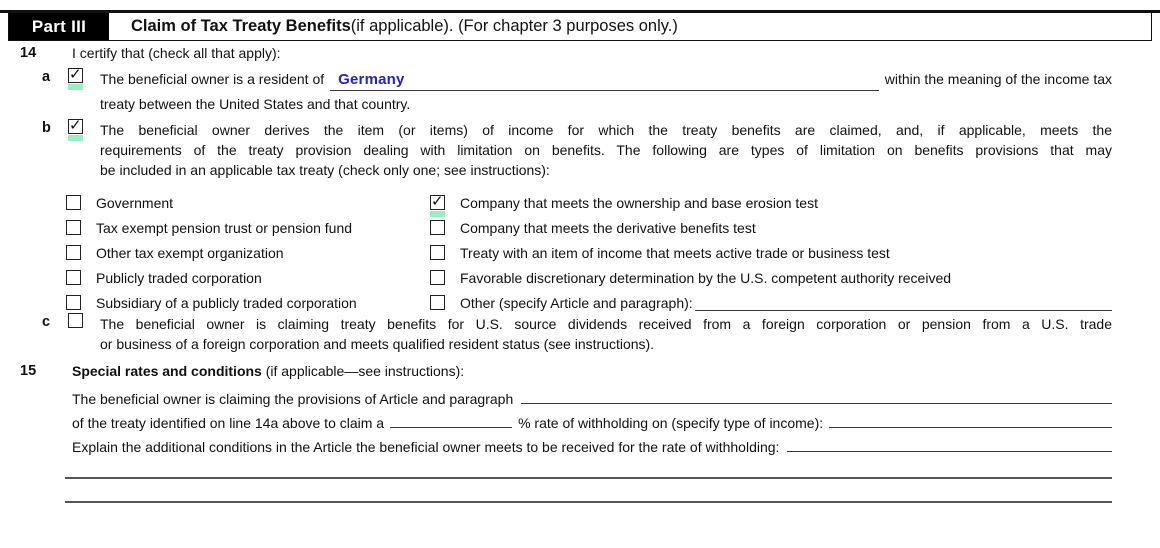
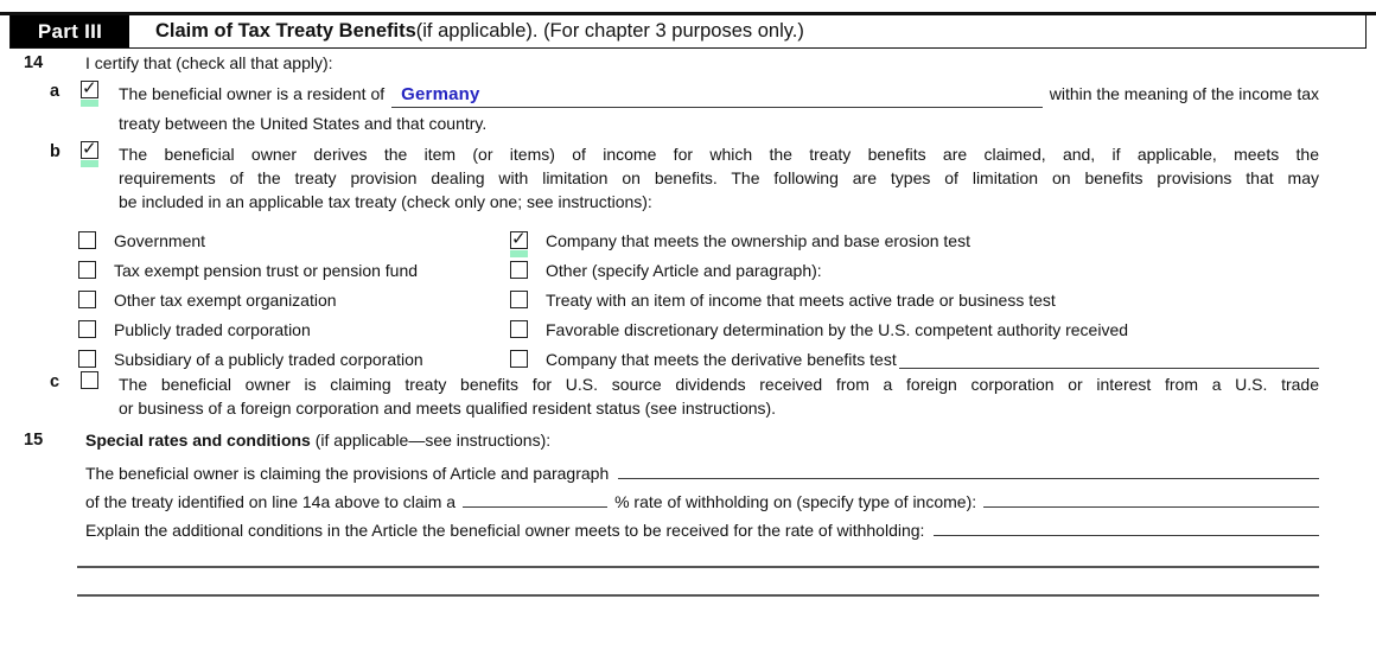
  Part III
  Claim of Tax Treaty Benefits
  (if applicable). (For chapter 3 purposes only.)
  14
  I certify that (check all that apply):
  a
  The beneficial owner is a resident of
  Germany
  within the meaning of the income tax
  treaty between the United States and that country.
  b
  The beneficial owner derives the item (or items) of income for which the treaty benefits are claimed, and, if applicable, meets the
  requirements of the treaty provision dealing with limitation on benefits. The following are types of limitation on benefits provisions that may
  be included in an applicable tax treaty (check only one; see instructions):
  Government
  Tax exempt pension trust or pension fund
  Other tax exempt organization
  Publicly traded corporation
  Subsidiary of a publicly traded corporation
  Company that meets the ownership and base erosion test
- Company that meets the derivative benefits test
+ Other (specify Article and paragraph):
  Treaty with an item of income that meets active trade or business test
  Favorable discretionary determination by the U.S. competent authority received
- Other (specify Article and paragraph):
+ Company that meets the derivative benefits test
  c
- The beneficial owner is claiming treaty benefits for U.S. source dividends received from a foreign corporation or pension from a U.S. trade
+ The beneficial owner is claiming treaty benefits for U.S. source dividends received from a foreign corporation or interest from a U.S. trade
  or business of a foreign corporation and meets qualified resident status (see instructions).
  15
  Special rates and conditions (if applicable—see instructions):
  The beneficial owner is claiming the provisions of Article and paragraph
  of the treaty identified on line 14a above to claim a
  % rate of withholding on (specify type of income):
  Explain the additional conditions in the Article the beneficial owner meets to be received for the rate of withholding:
